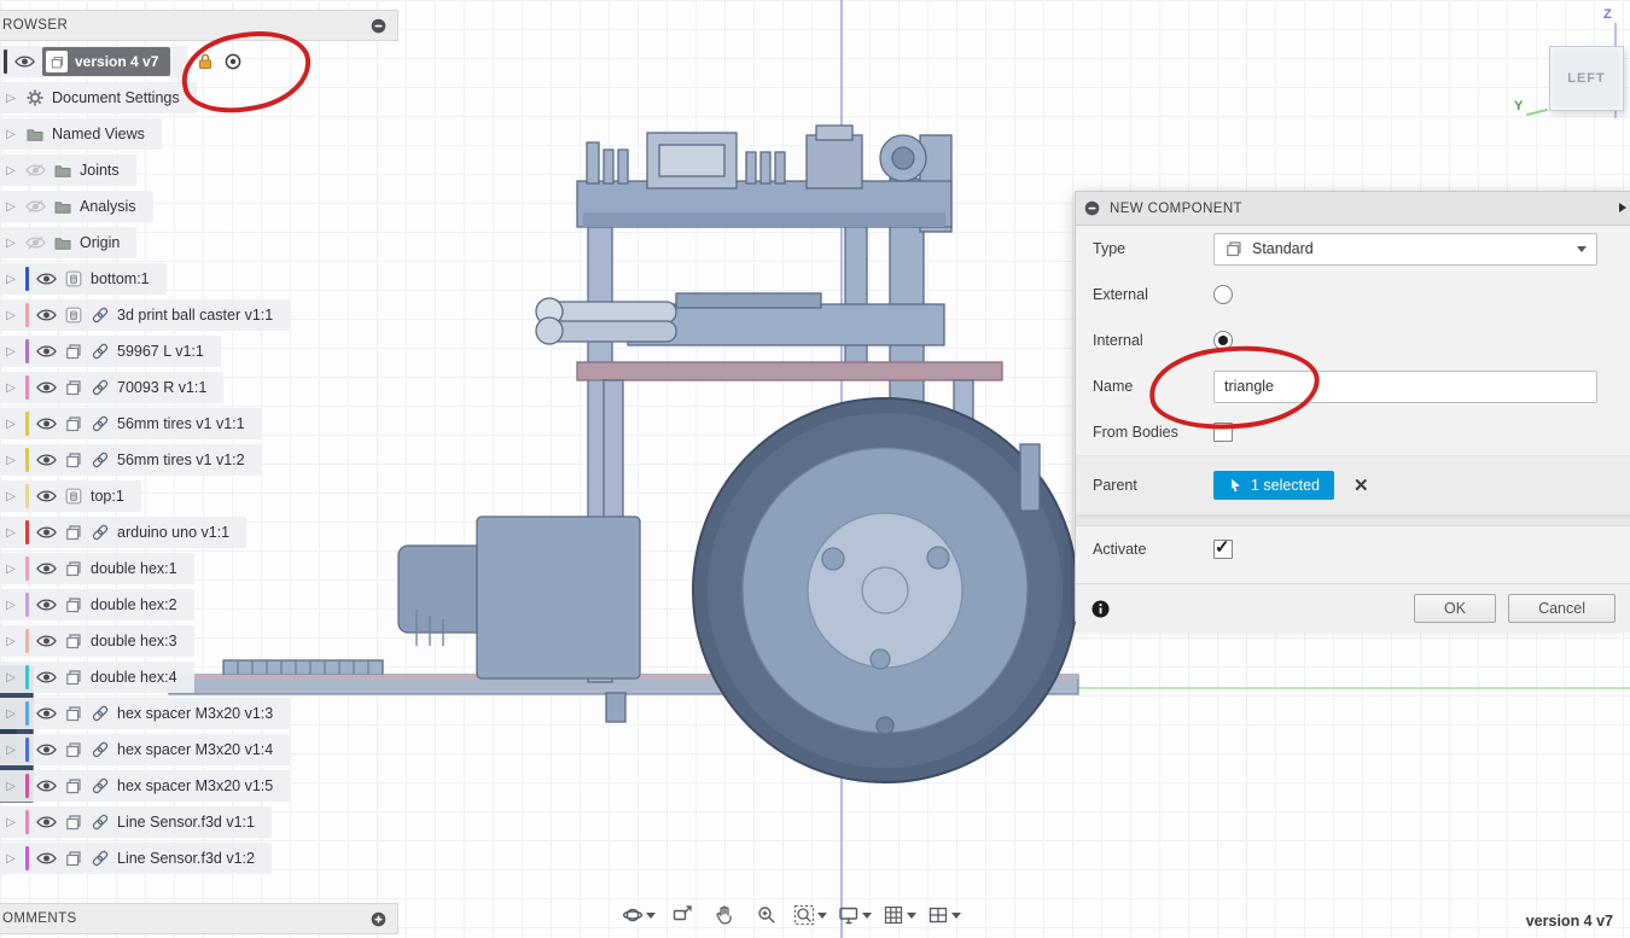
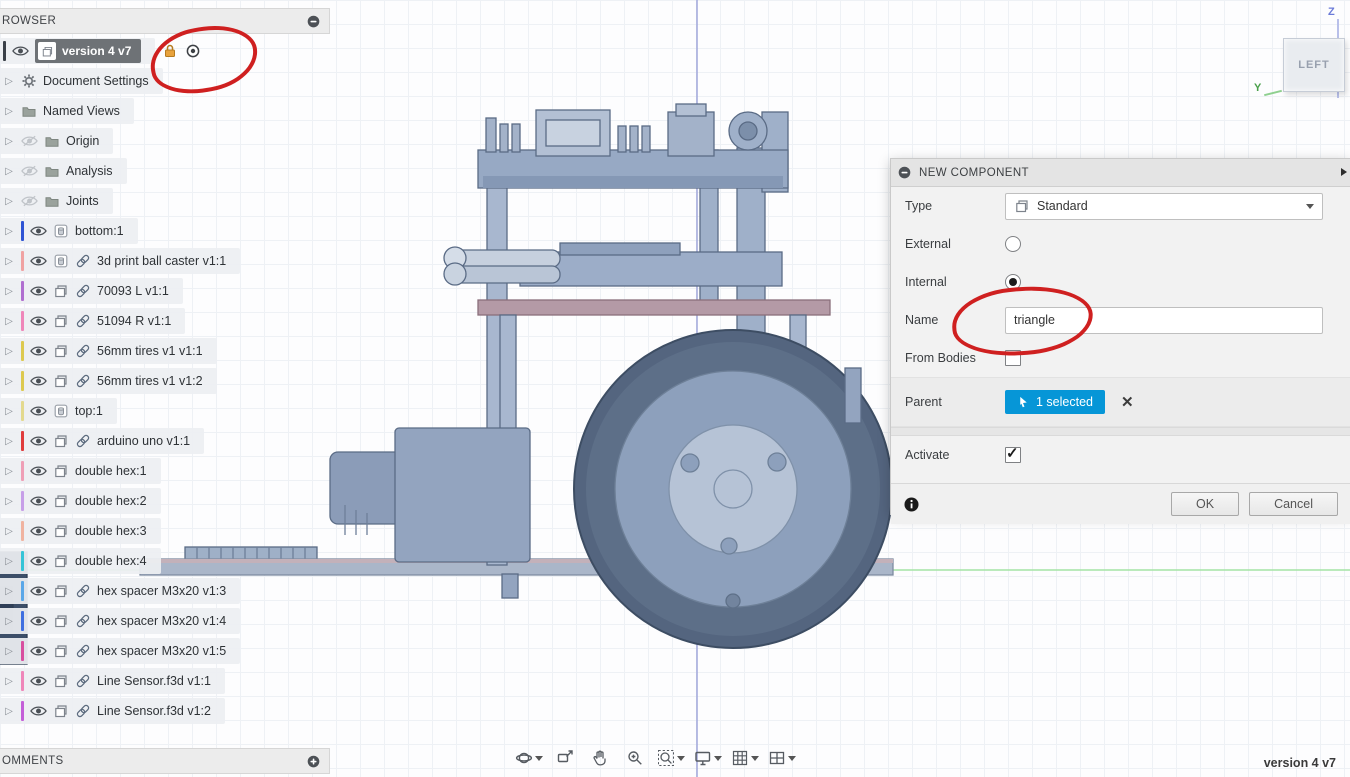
  ROWSER
  version 4 v7
  ▷
  Document Settings
  ▷
  Named Views
  ▷
- Joints
+ Origin
  ▷
  Analysis
  ▷
- Origin
+ Joints
  ▷
  bottom:1
  ▷
  3d print ball caster v1:1
  ▷
- 59967 L v1:1
+ 70093 L v1:1
  ▷
- 70093 R v1:1
+ 51094 R v1:1
  ▷
  56mm tires v1 v1:1
  ▷
  56mm tires v1 v1:2
  ▷
  top:1
  ▷
  arduino uno v1:1
  ▷
  double hex:1
  ▷
  double hex:2
  ▷
  double hex:3
  ▷
  double hex:4
  ▷
  hex spacer M3x20 v1:3
  ▷
  hex spacer M3x20 v1:4
  ▷
  hex spacer M3x20 v1:5
  ▷
  Line Sensor.f3d v1:1
  ▷
  Line Sensor.f3d v1:2
  OMMENTS
  NEW COMPONENT
  Type
  Standard
  External
  Internal
  Name
  triangle
  From Bodies
  Parent
  1 selected
  ✕
  Activate
  OK
  Cancel
  Z
  LEFT
  Y
  version 4 v7
